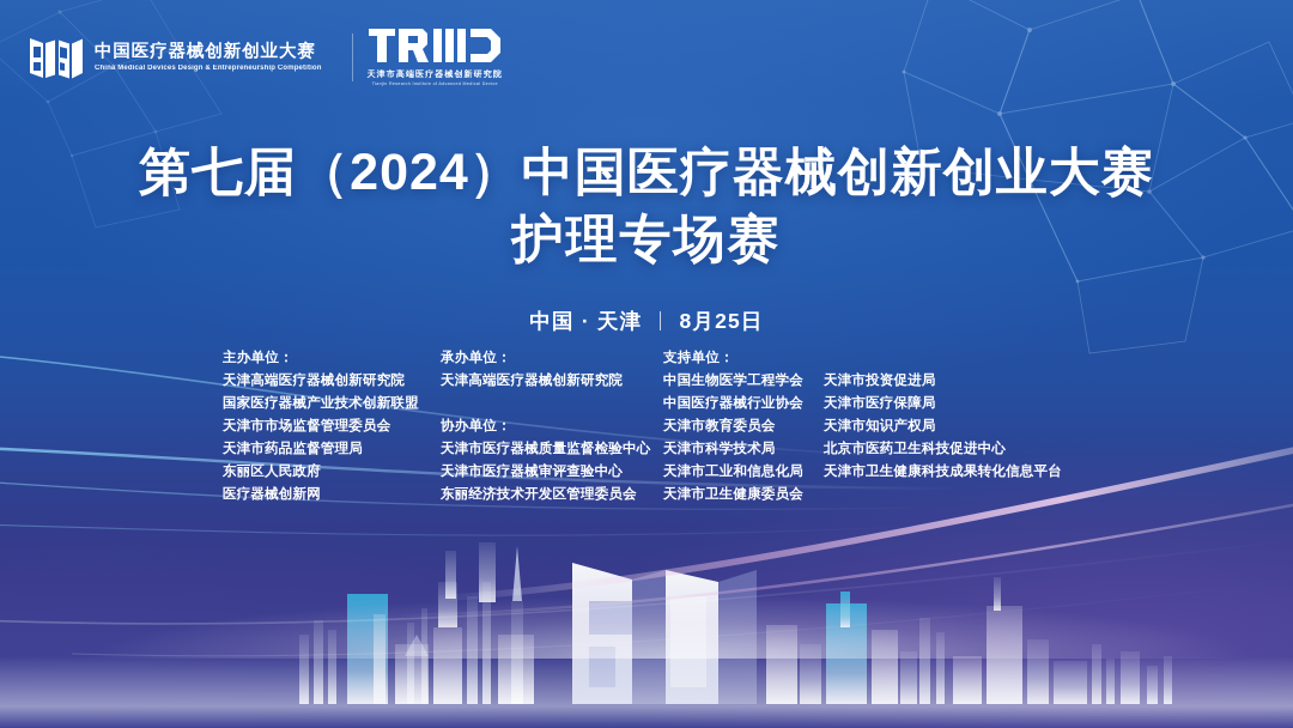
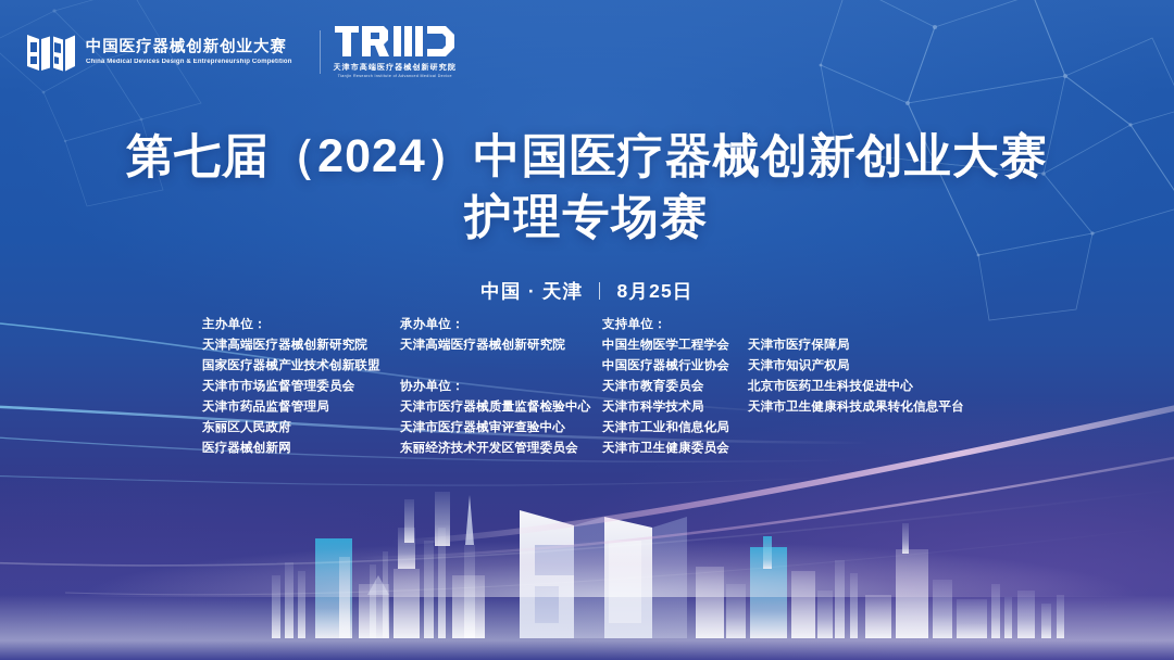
  中国医疗器械创新创业大赛
  第七届（2024）中国医疗器械创新创业大赛
  护理专场赛
  中国 · 天津 8月25日
  主办单位：
  天津高端医疗器械创新研究院
  国家医疗器械产业技术创新联盟
  天津市市场监督管理委员会
  天津市药品监督管理局
  东丽区人民政府
  医疗器械创新网
  承办单位：
  天津高端医疗器械创新研究院
  协办单位：
  天津市医疗器械质量监督检验中心
  天津市医疗器械审评查验中心
  东丽经济技术开发区管理委员会
  支持单位：
  中国生物医学工程学会
  中国医疗器械行业协会
  天津市教育委员会
  天津市科学技术局
  天津市工业和信息化局
  天津市卫生健康委员会
- 天津市投资促进局
  天津市医疗保障局
  天津市知识产权局
  北京市医药卫生科技促进中心
  天津市卫生健康科技成果转化信息平台
